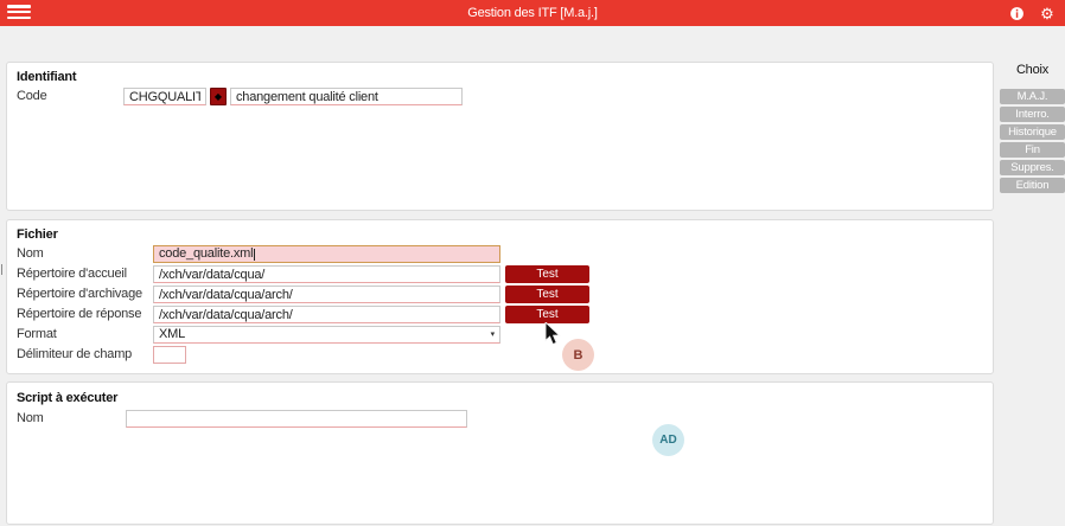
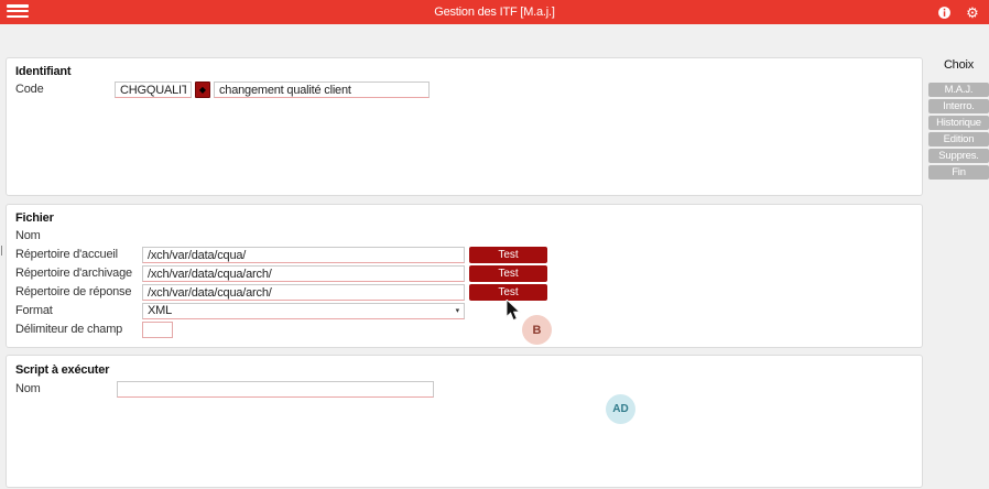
  Gestion des ITF [M.a.j.]
  ⚙
  Identifiant
  Code
  CHGQUALIT
  ◆
  changement qualité client
  Fichier
  Nom
- code_qualite.xml
  Répertoire d'accueil
  /xch/var/data/cqua/
  Test
  Répertoire d'archivage
  /xch/var/data/cqua/arch/
  Test
  Répertoire de réponse
  /xch/var/data/cqua/arch/
  Test
  Format
  XML
  Délimiteur de champ
  Script à exécuter
  Nom
  Choix
  M.A.J.
  Interro.
  Historique
- Fin
+ Edition
  Suppres.
- Edition
+ Fin
  B
  AD
